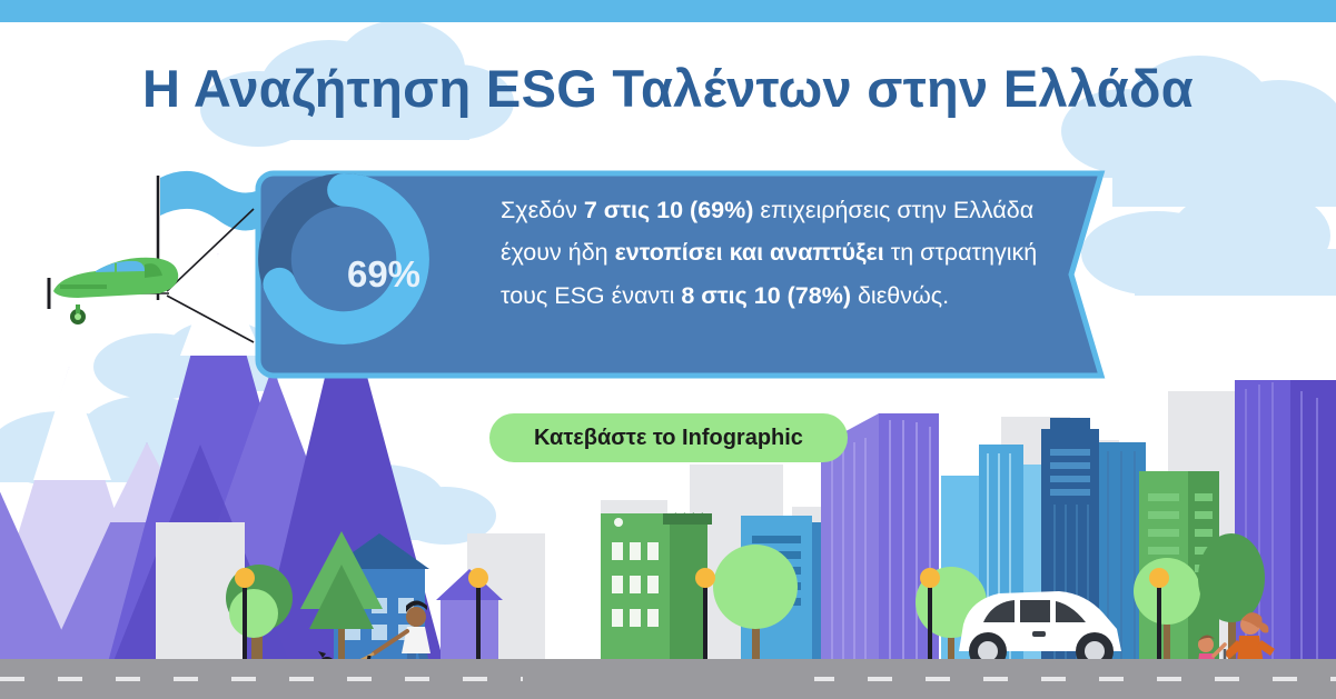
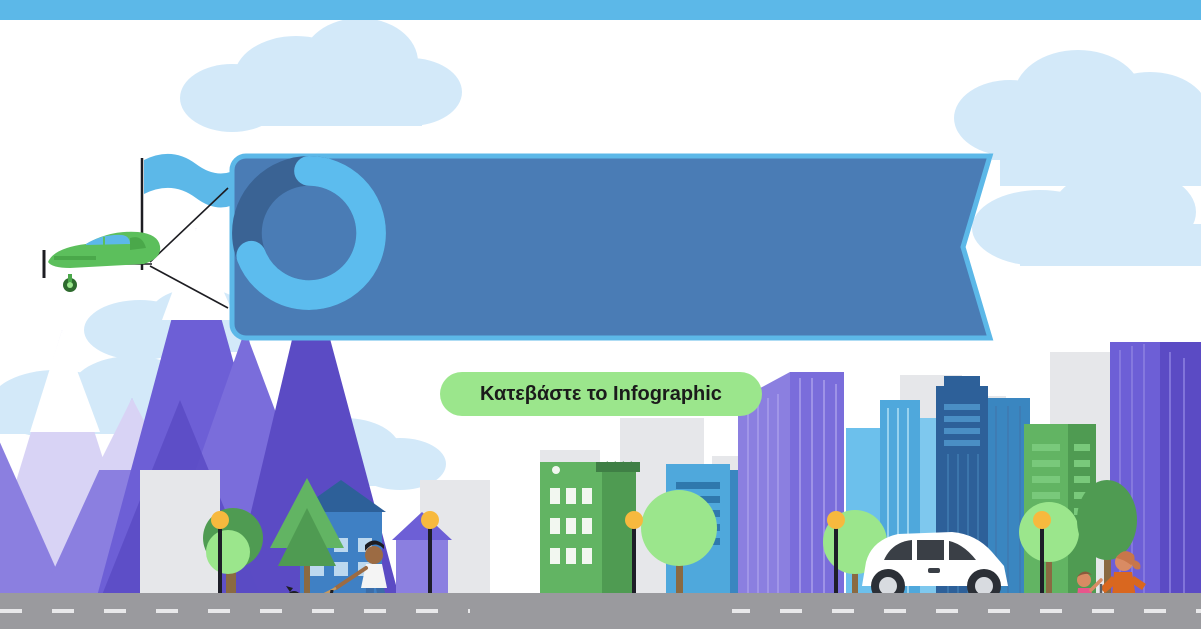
- Η Αναζήτηση ESG Ταλέντων στην Ελλάδα
- 69%
- Σχεδόν 7 στις 10 (69%) επιχειρήσεις στην Ελλάδα έχουν ήδη εντοπίσει και αναπτύξει τη στρατηγική τους ESG έναντι 8 στις 10 (78%) διεθνώς.
  Κατεβάστε το Infographic
